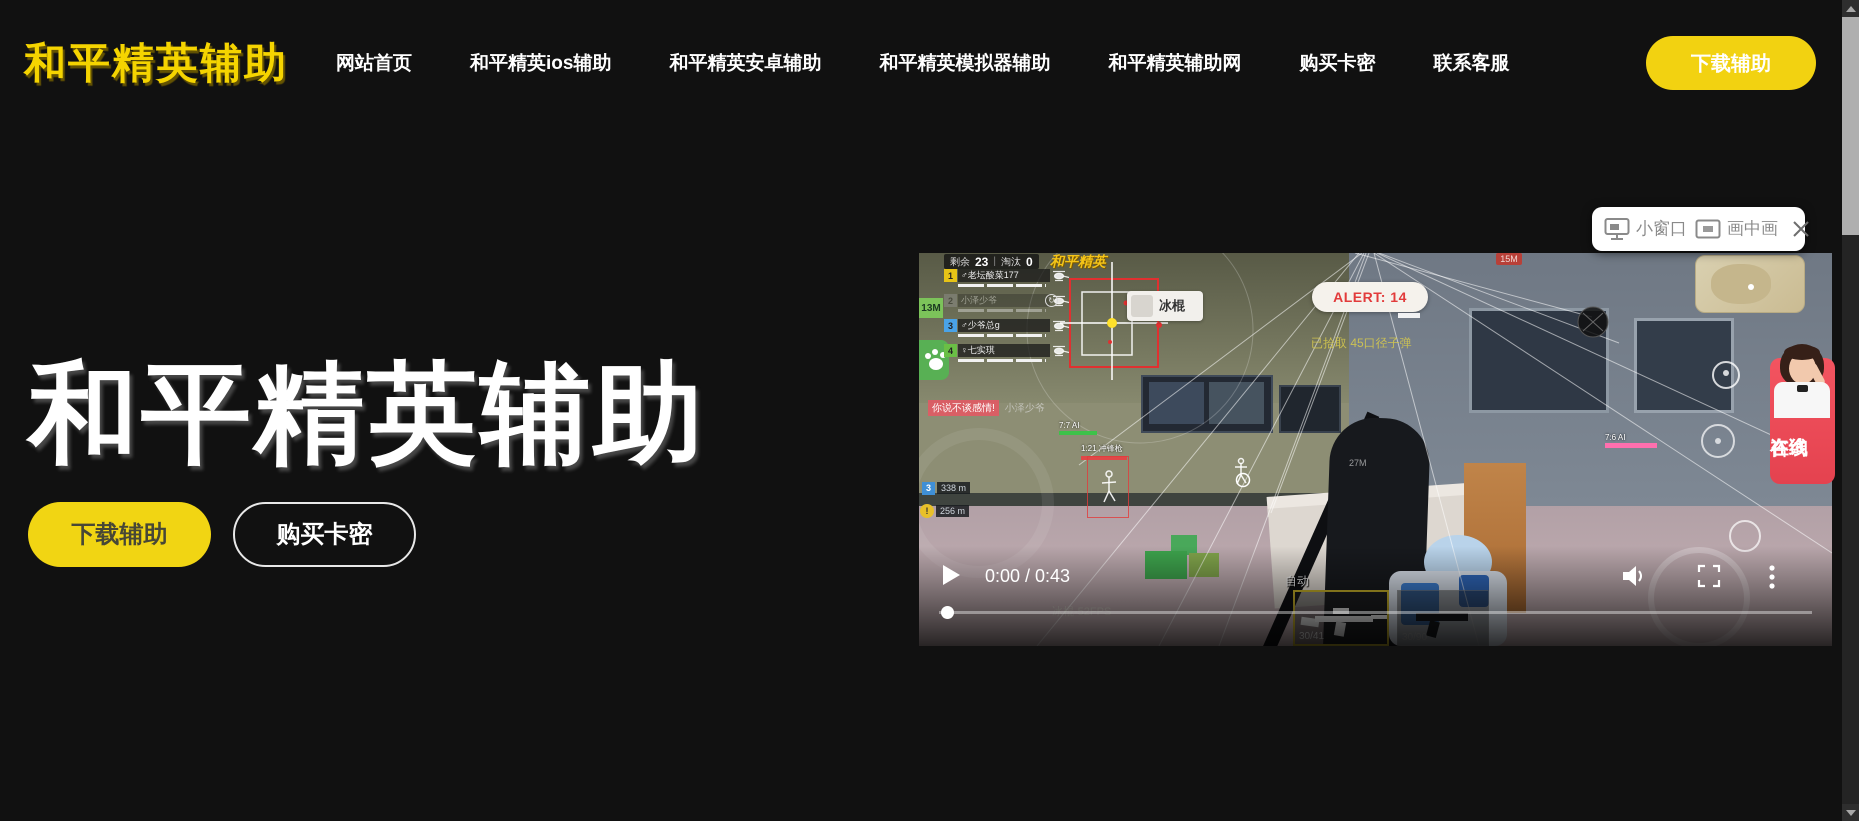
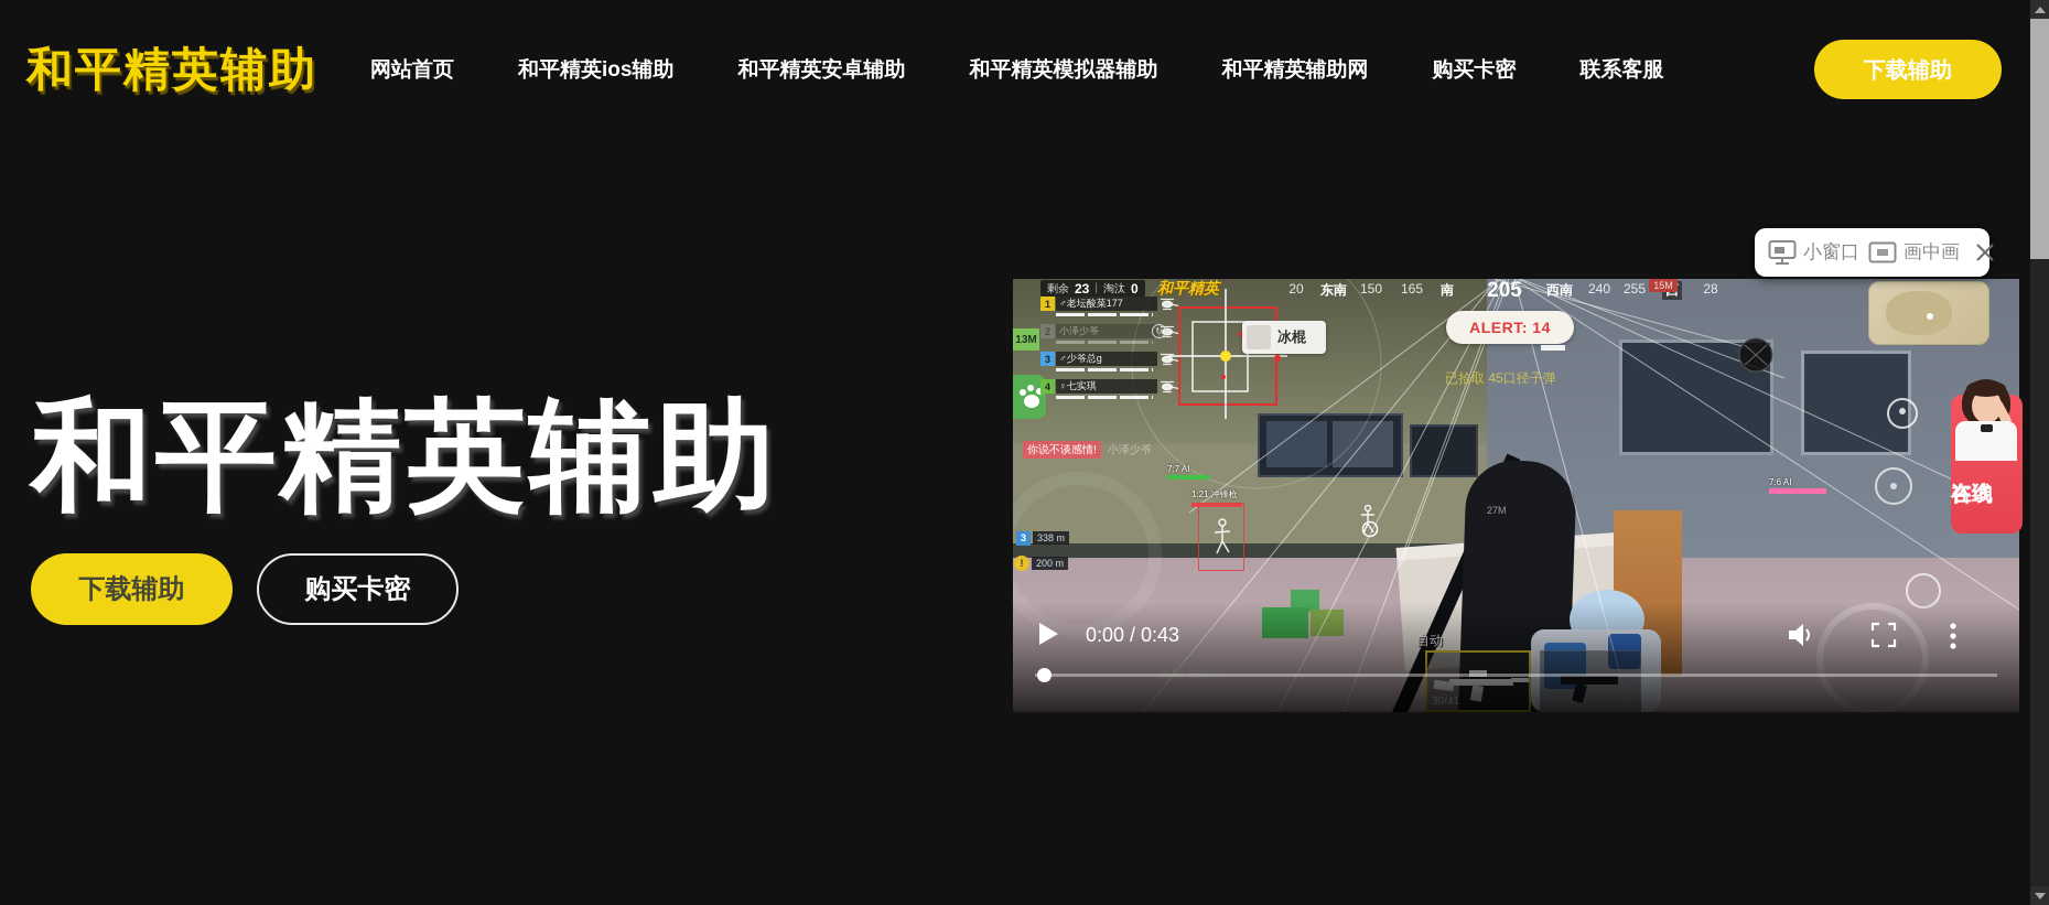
  和平精英辅助
  网站首页
  和平精英ios辅助
  和平精英安卓辅助
  和平精英模拟器辅助
  和平精英辅助网
  购买卡密
  联系客服
  下载辅助
  和平精英辅助
  下载辅助
  购买卡密
  剩余
  23
  |
  淘汰
  0
  和平精英
  1
  ♂老坛酸菜177
  2
  小泽少爷
  3
  ♂少爷总g
  4
  ♀七实琪
  ↻
  13M
+ 20
+ 东南
+ 150
+ 165
+ 南
+ 205
+ 西南
+ 240
+ 255
+ 28
  15M
  ALERT: 14
  已拾取 45口径子弹
  冰棍
  你说不谈感情!
  小泽少爷
  7:7 AI
  1:21 冲锋枪
  7:6 AI
  27M
  3
  338 m
  !
- 256 m
+ 200 m
  0:00 / 0:43
  小窗口
  画中画
  在线
  咨询
